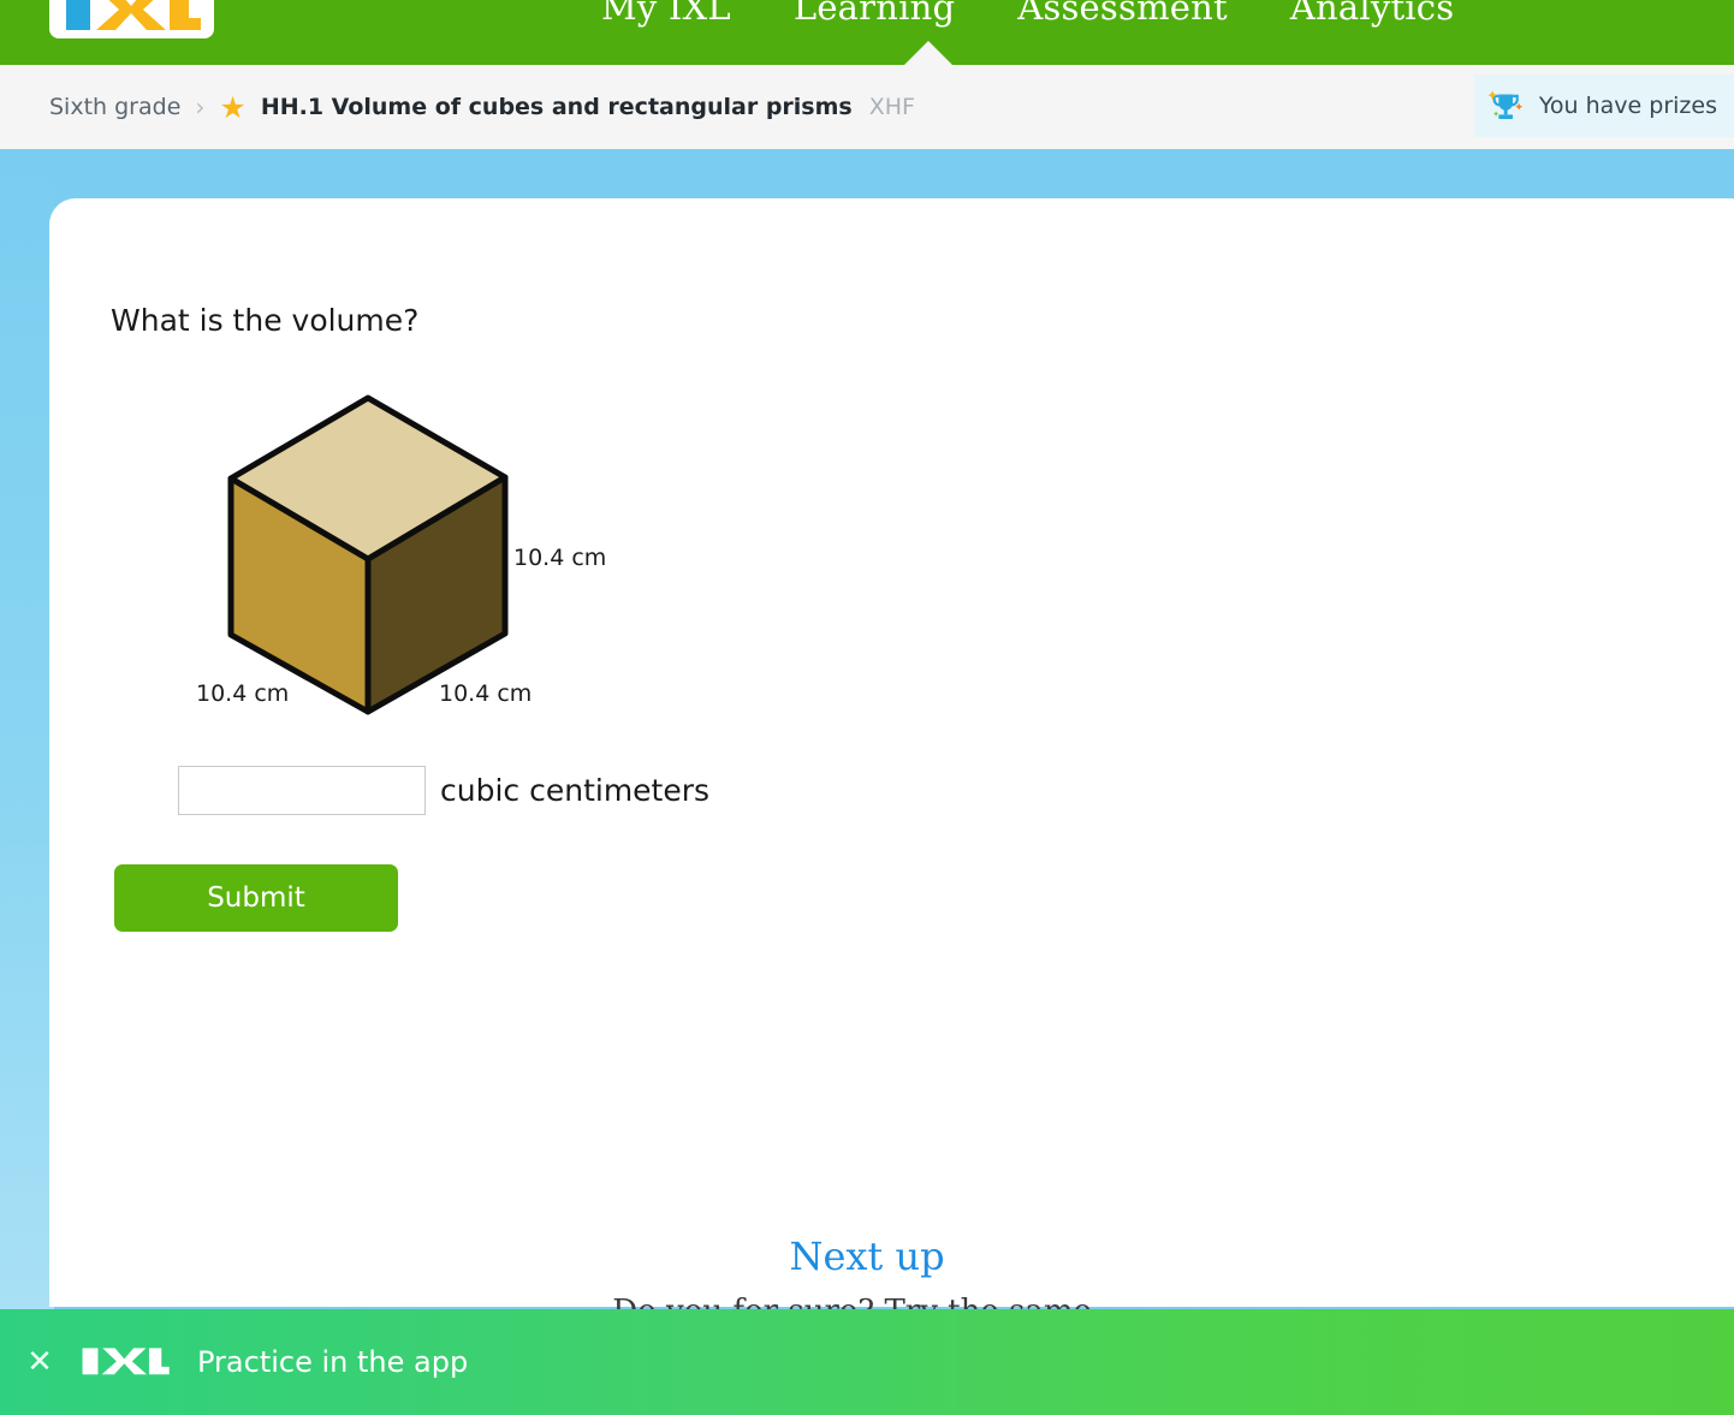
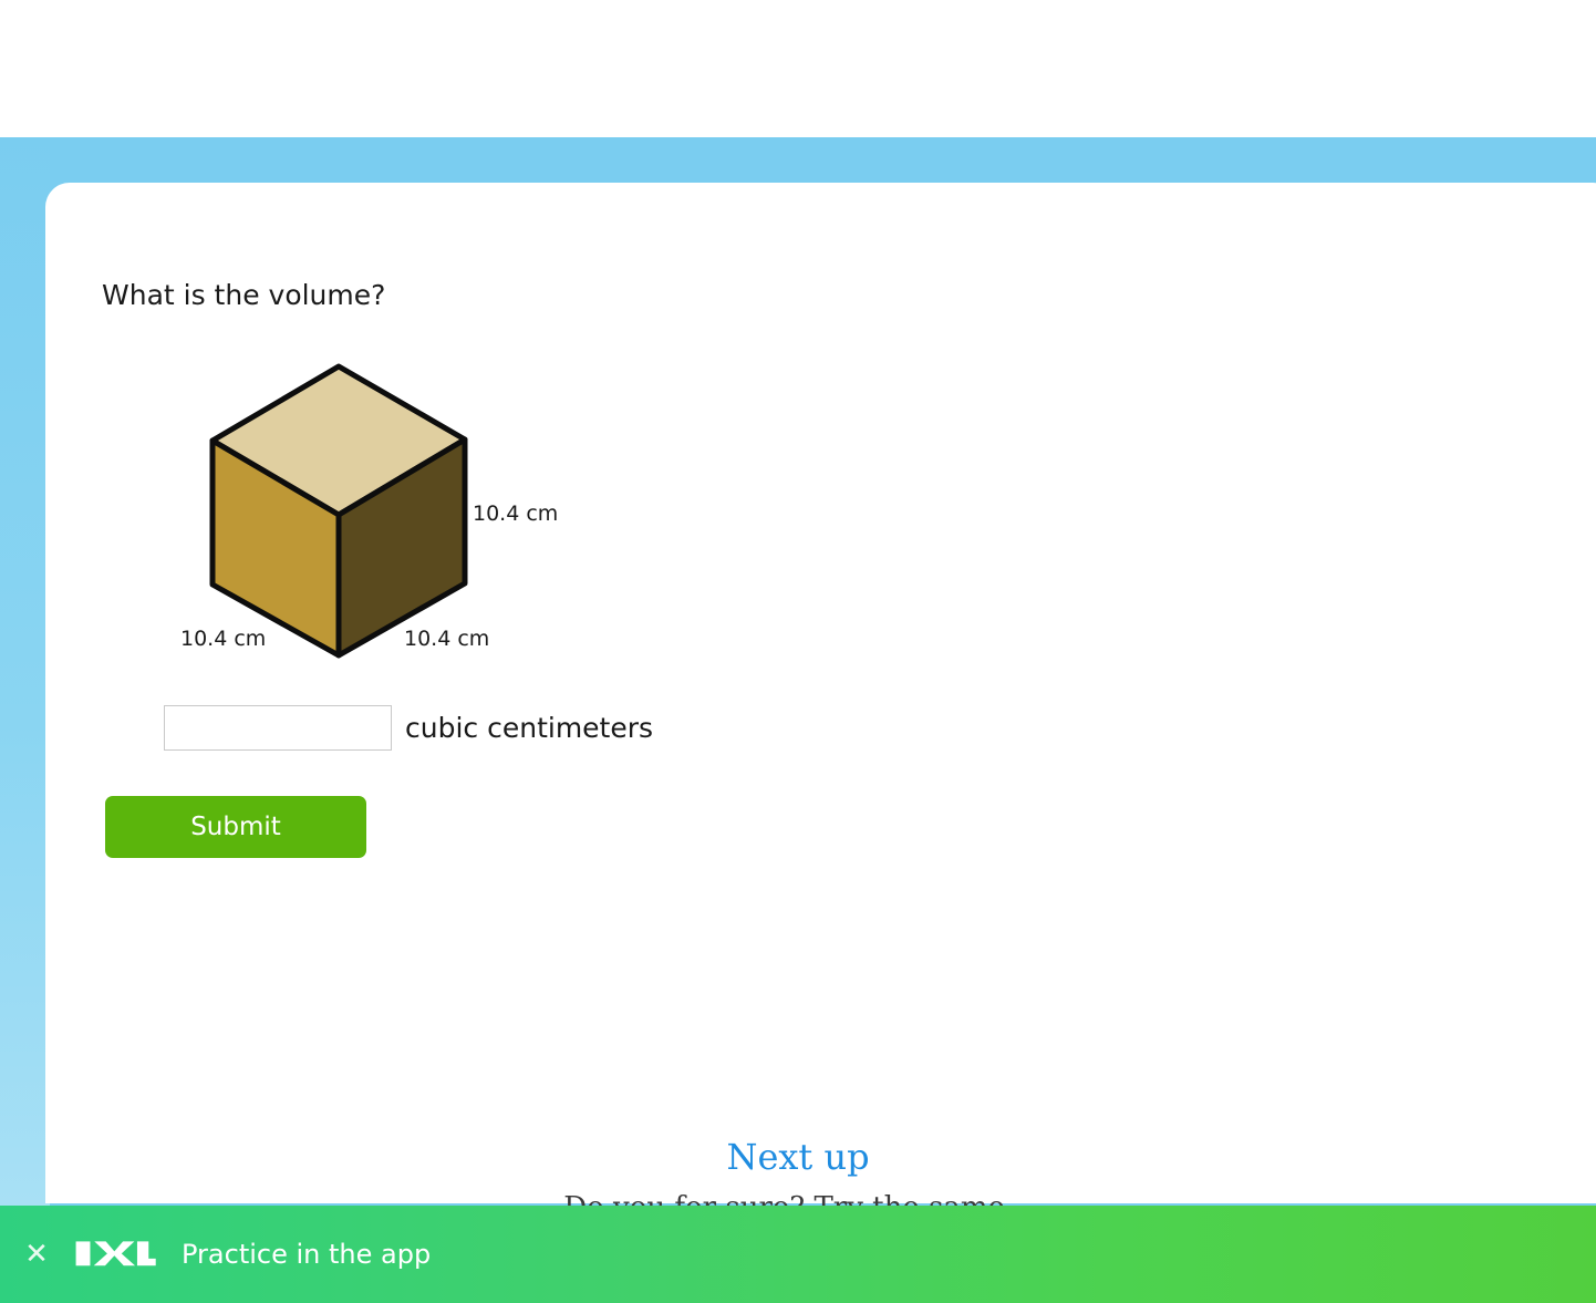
- My IXL
- Learning
- Assessment
- Analytics
- Sixth grade
- ›
- ★
- HH.1 Volume of cubes and rectangular prisms
- XHF
- You have prizes
  What is the volume?
  10.4 cm
  10.4 cm
  10.4 cm
  cubic centimeters
  Submit
  Next up
  ✕
  Practice in the app
